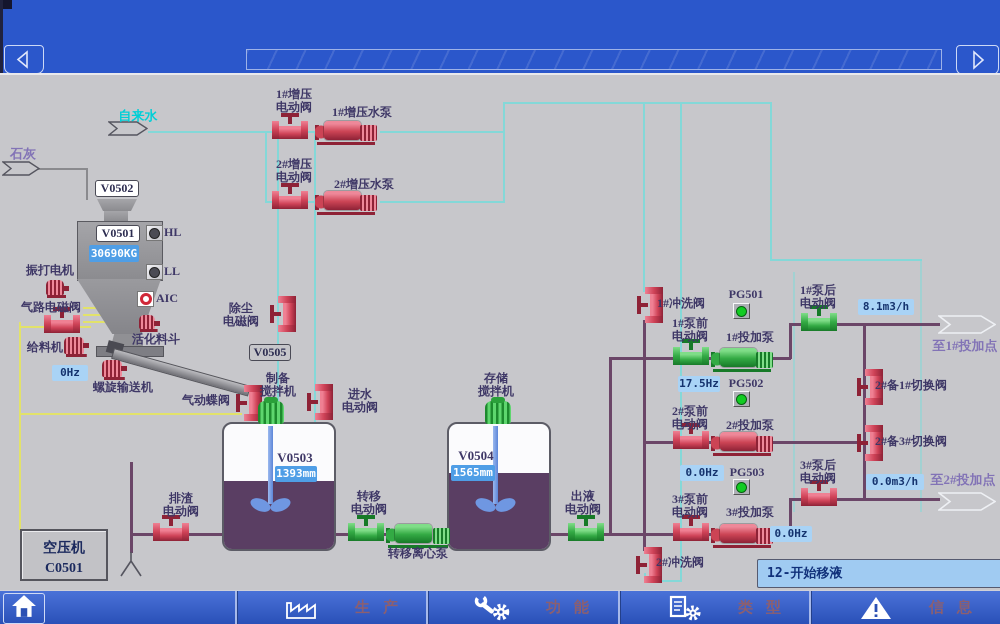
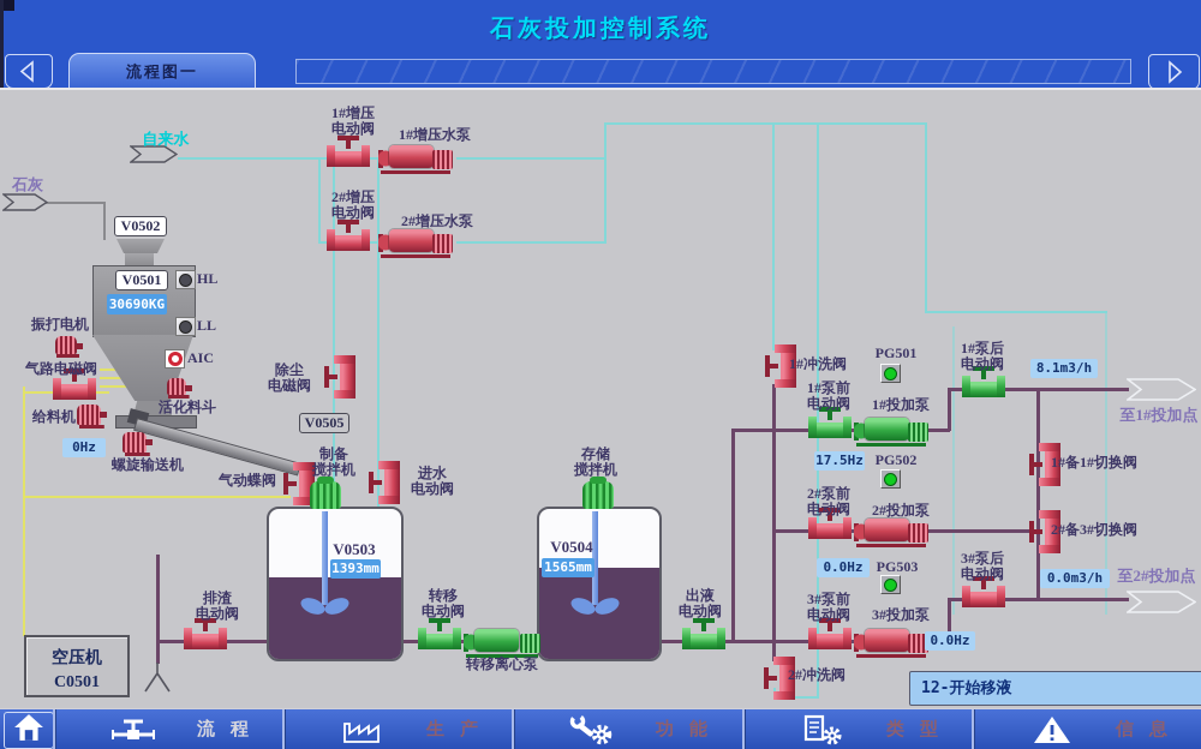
+ 石灰投加控制系统
+ 流程图一
  自来水
  石灰
  V0502
  V0501
  30690KG
  HL
  LL
  AIC
  活化料斗
  振打电机
  气路电磁阀
  给料机
  0Hz
  螺旋输送机
  气动蝶阀
  1#增压
  电动阀
  1#增压水泵
  2#增压
  电动阀
  2#增压水泵
  除尘
  电磁阀
  V0505
  制备
  搅拌机
  进水
  电动阀
  V0503
  1393mm
  存储
  搅拌机
  V0504
  1565mm
  排渣
  电动阀
  空压机
  C0501
  转移
  电动阀
  转移离心泵
  出液
  电动阀
  12-开始移液
  1#冲洗阀
  PG501
  1#泵前
  电动阀
  1#投加泵
  17.5Hz
  PG502
  1#泵后
  电动阀
  8.1m3/h
  至1#投加点
- 2#备1#切换阀
+ 1#备1#切换阀
  2#备3#切换阀
  2#泵前
  电动阀
  2#投加泵
  0.0Hz
  PG503
  3#泵前
  电动阀
  3#投加泵
  0.0Hz
  3#泵后
  电动阀
  0.0m3/h
  至2#投加点
  2#冲洗阀
+ 流程
  生产
  功能
  类型
  信息
